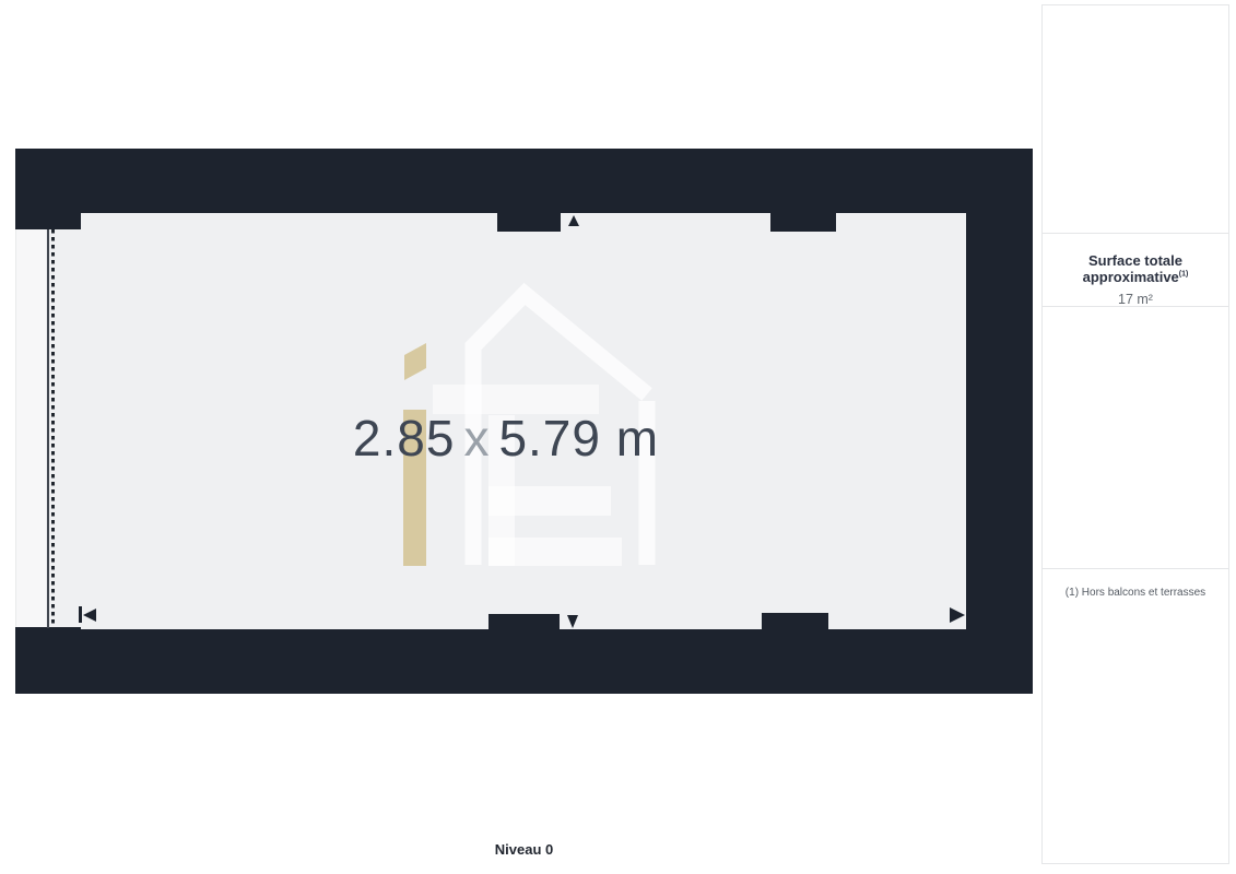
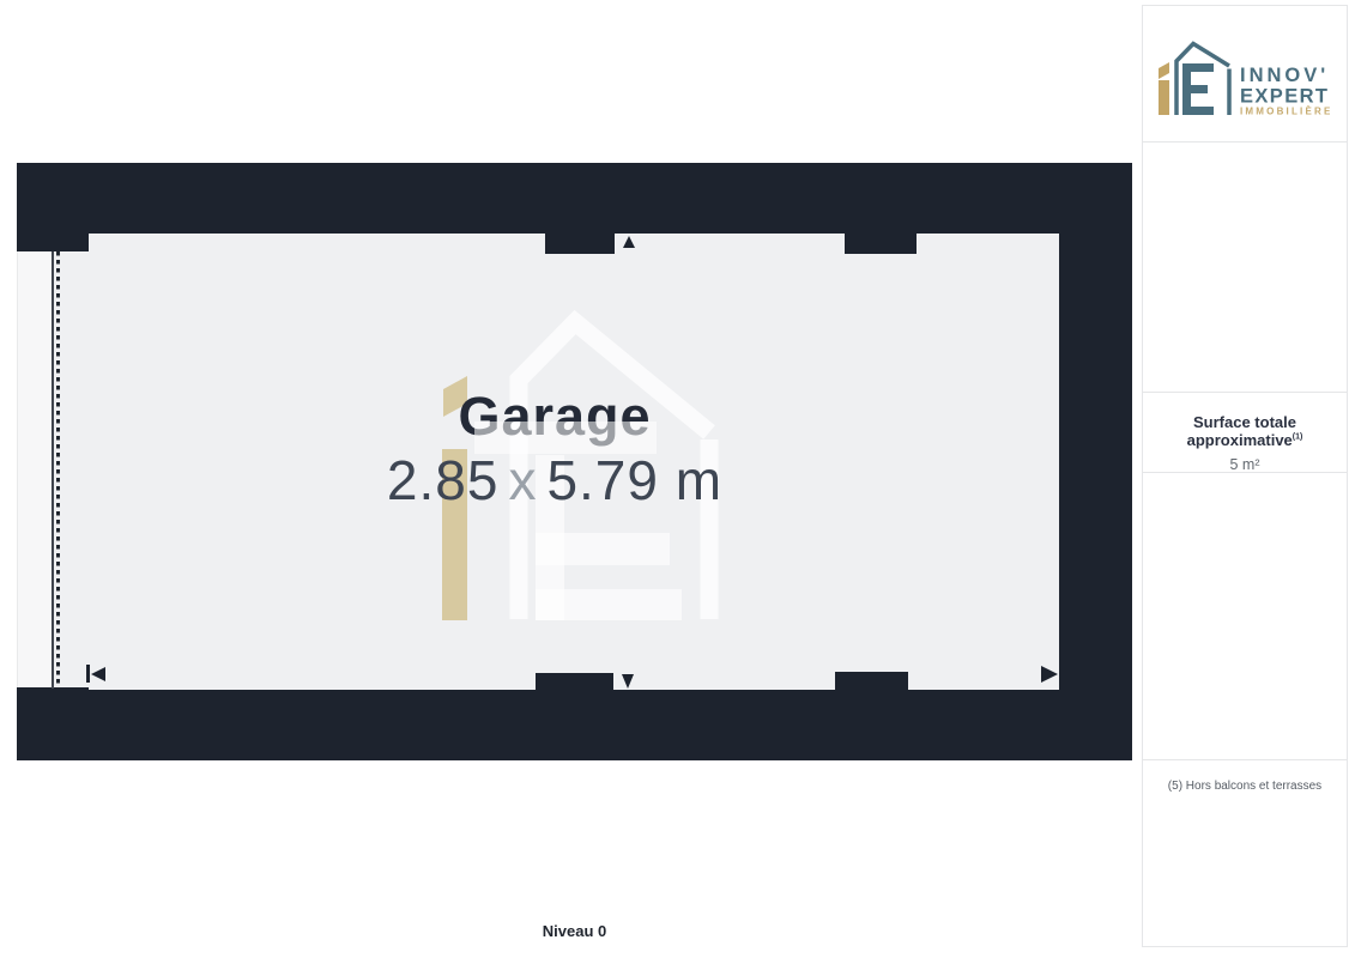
+ Garage
  2.85 x 5.79 m
  Niveau 0
+ INNOV'
+ EXPERT
+ IMMOBILIÈRE
  Surface totale approximative
- 17 m²
+ 5 m²
- (1) Hors balcons et terrasses
+ (5) Hors balcons et terrasses
